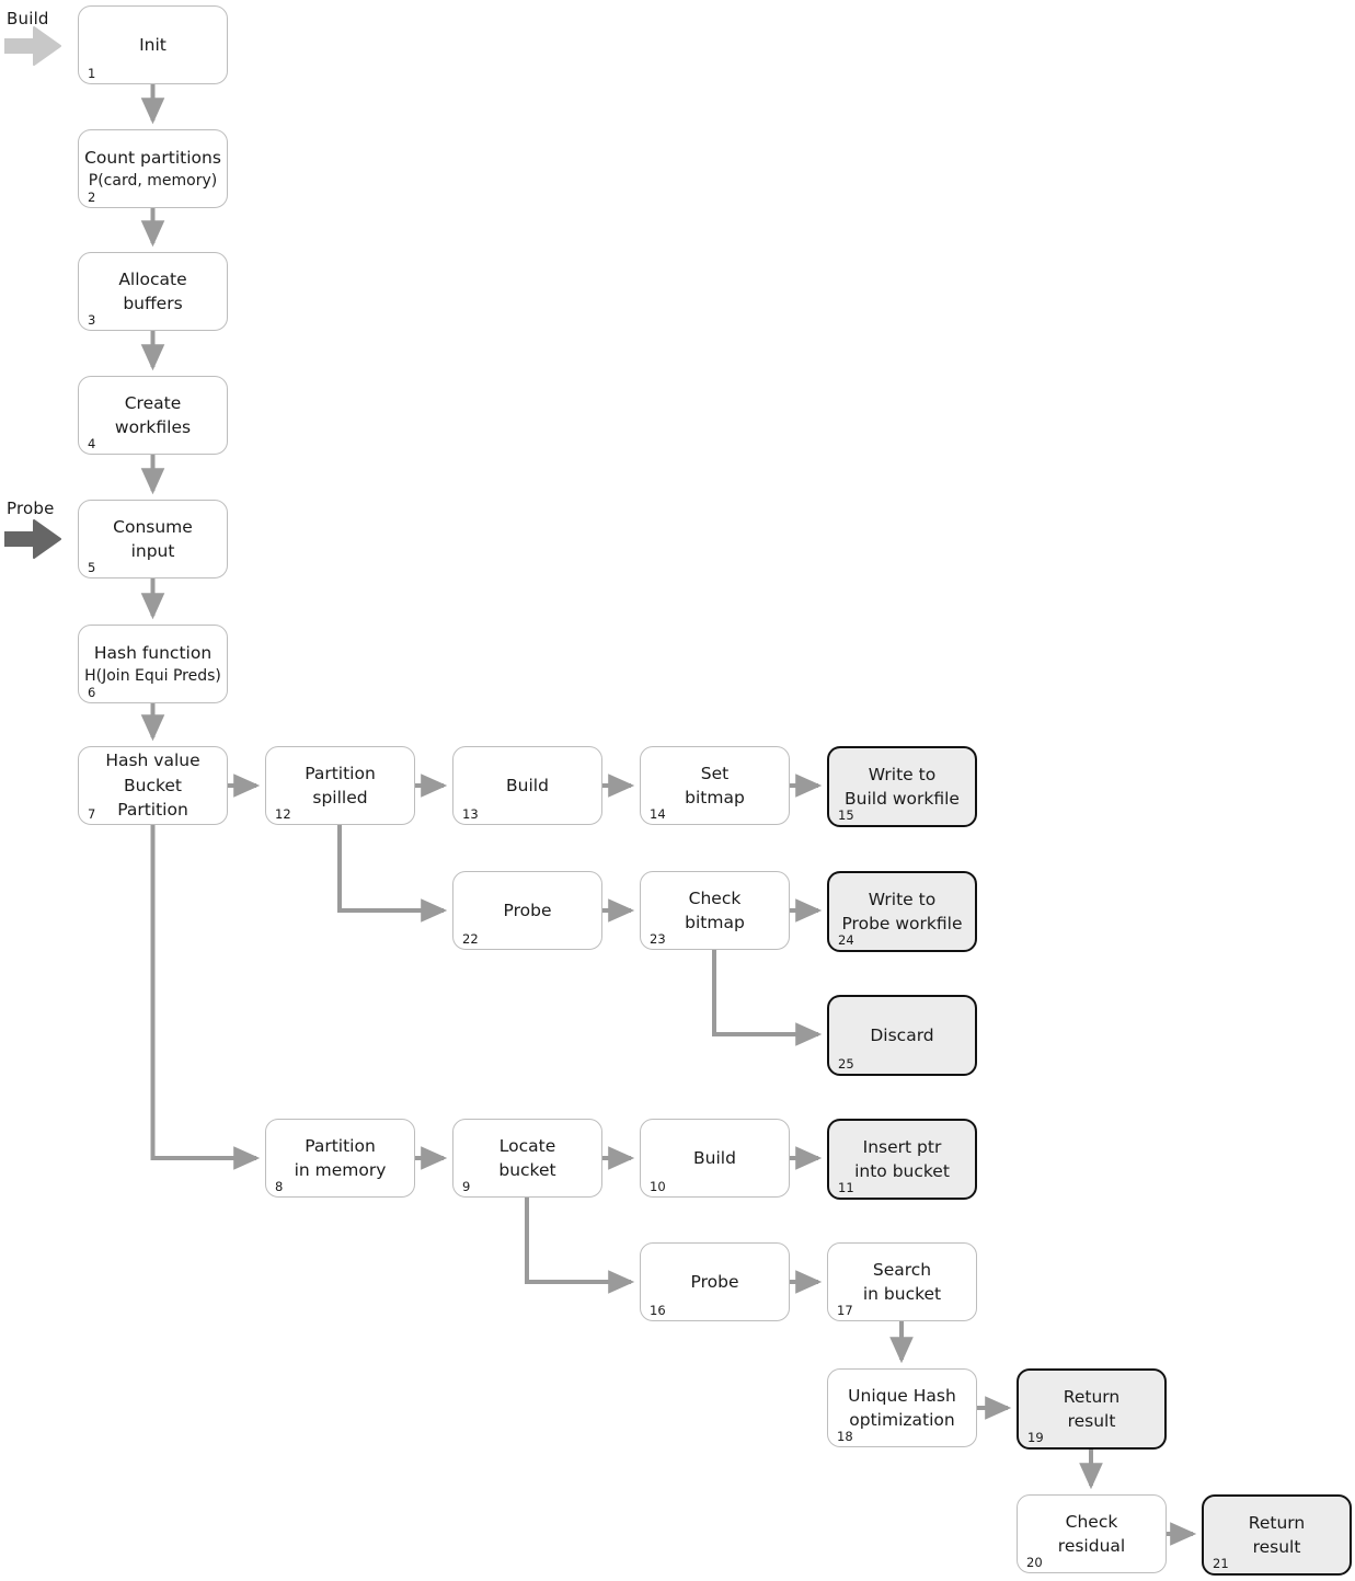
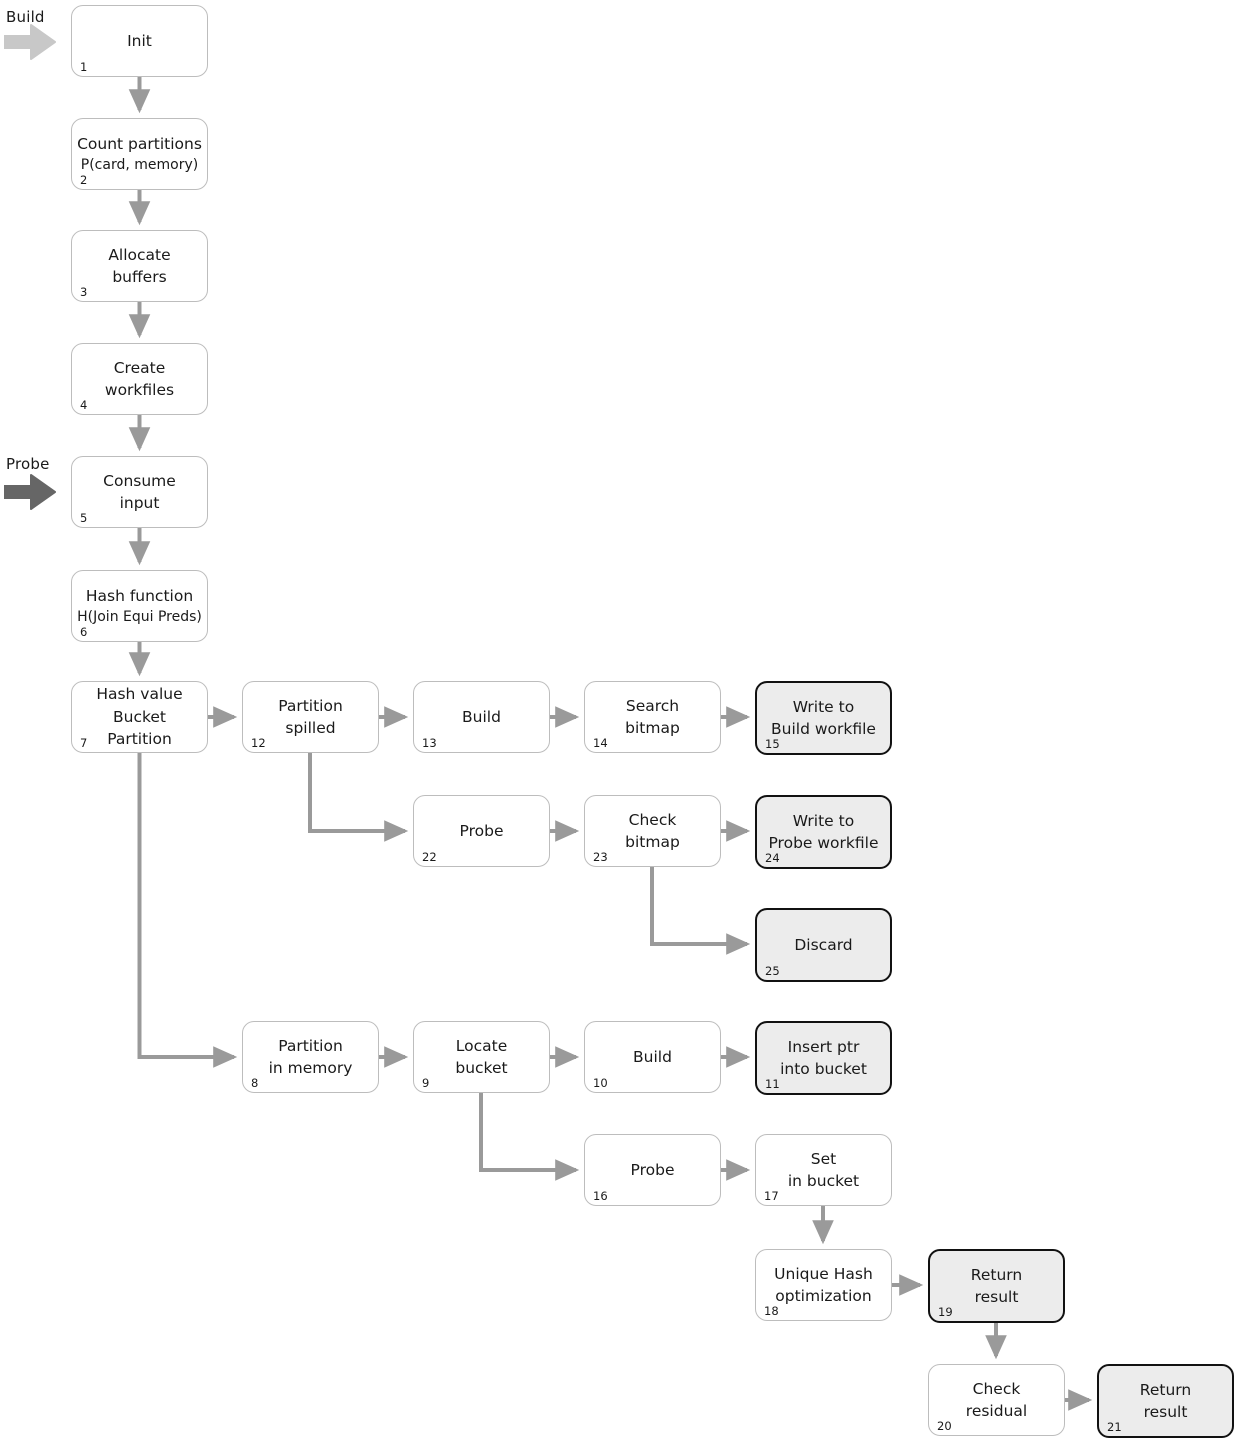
  Build
  Probe
  Init
  1
  Count partitions
  P(card, memory)
  2
  Allocate
  buffers
  3
  Create
  workfiles
  4
  Consume
  input
  5
  Hash function
  H(Join Equi Preds)
  6
  Hash value
  Bucket
  Partition
  7
  Partition
  spilled
  12
  Build
  13
- Set
+ Search
  bitmap
  14
  Write to
  Build workfile
  15
  Probe
  22
  Check
  bitmap
  23
  Write to
  Probe workfile
  24
  Discard
  25
  Partition
  in memory
  8
  Locate
  bucket
  9
  Build
  10
  Insert ptr
  into bucket
  11
  Probe
  16
- Search
+ Set
  in bucket
  17
  Unique Hash
  optimization
  18
  Return
  result
  19
  Check
  residual
  20
  Return
  result
  21
